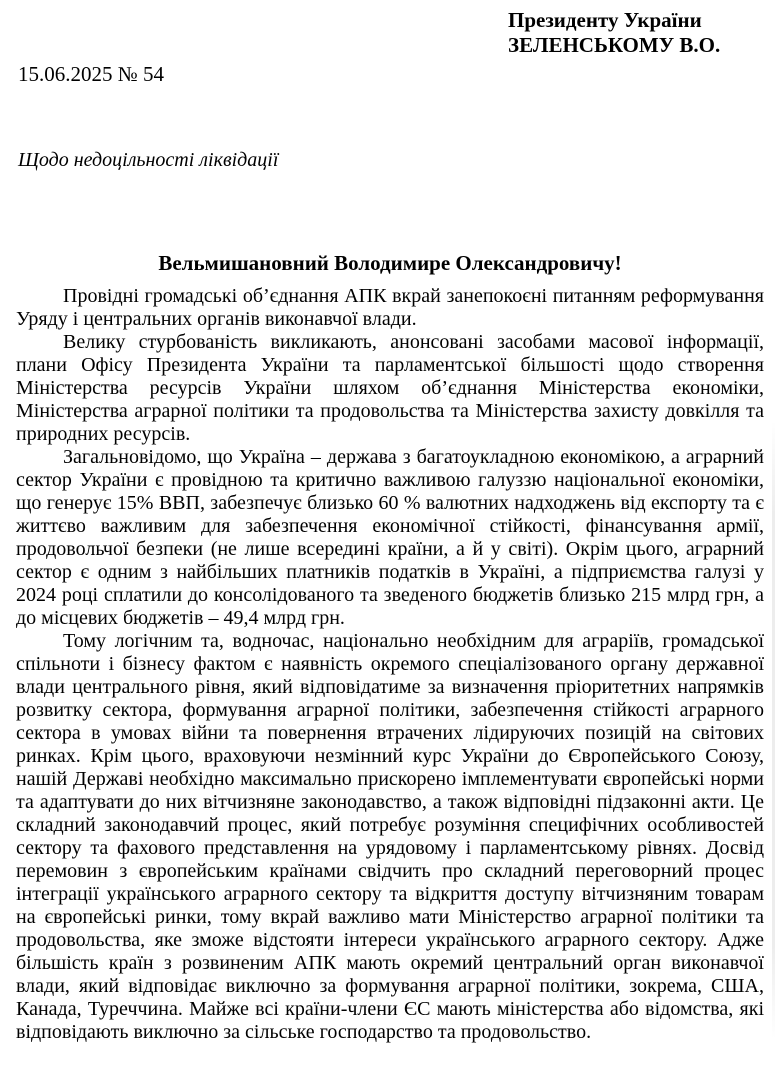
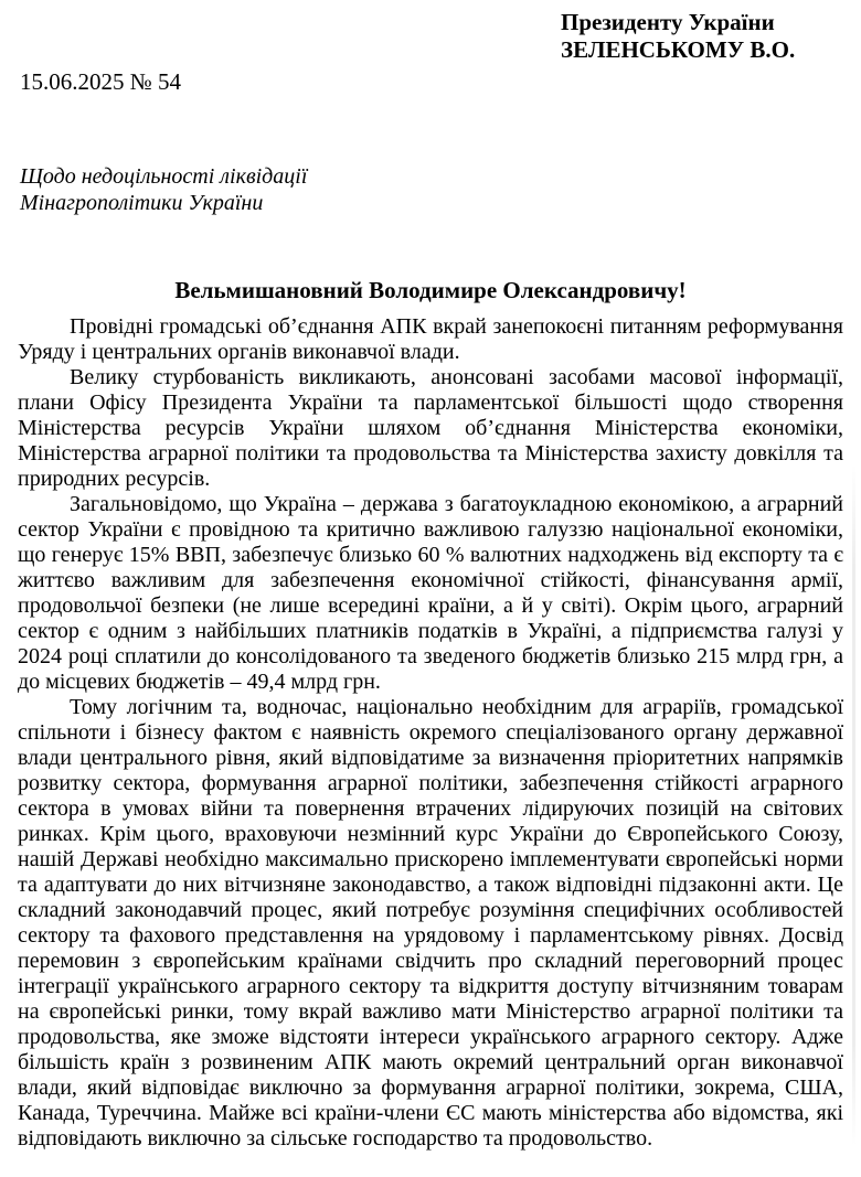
  Президенту України
  ЗЕЛЕНСЬКОМУ В.О.
  15.06.2025 № 54
  Щодо недоцільності ліквідації
+ Мінагрополітики України
  Вельмишановний Володимире Олександровичу!
  Провідні громадські об’єднання АПК вкрай занепокоєні питанням реформування Уряду і центральних органів виконавчої влади.
  Велику стурбованість викликають, анонсовані засобами масової інформації, плани Офісу Президента України та парламентської більшості щодо створення Міністерства ресурсів України шляхом об’єднання Міністерства економіки, Міністерства аграрної політики та продовольства та Міністерства захисту довкілля та природних ресурсів.
  Загальновідомо, що Україна – держава з багатоукладною економікою, а аграрний сектор України є провідною та критично важливою галуззю національної економіки, що генерує 15% ВВП, забезпечує близько 60 % валютних надходжень від експорту та є життєво важливим для забезпечення економічної стійкості, фінансування армії, продовольчої безпеки (не лише всередині країни, а й у світі). Окрім цього, аграрний сектор є одним з найбільших платників податків в Україні, а підприємства галузі у 2024 році сплатили до консолідованого та зведеного бюджетів близько 215 млрд грн, а до місцевих бюджетів – 49,4 млрд грн.
  Тому логічним та, водночас, національно необхідним для аграріїв, громадської спільноти і бізнесу фактом є наявність окремого спеціалізованого органу державної влади центрального рівня, який відповідатиме за визначення пріоритетних напрямків розвитку сектора, формування аграрної політики, забезпечення стійкості аграрного сектора в умовах війни та повернення втрачених лідируючих позицій на світових ринках. Крім цього, враховуючи незмінний курс України до Європейського Союзу, нашій Державі необхідно максимально прискорено імплементувати європейські норми та адаптувати до них вітчизняне законодавство, а також відповідні підзаконні акти. Це складний законодавчий процес, який потребує розуміння специфічних особливостей сектору та фахового представлення на урядовому і парламентському рівнях. Досвід перемовин з європейським країнами свідчить про складний переговорний процес інтеграції українського аграрного сектору та відкриття доступу вітчизняним товарам на європейські ринки, тому вкрай важливо мати Міністерство аграрної політики та продовольства, яке зможе відстояти інтереси українського аграрного сектору. Адже більшість країн з розвиненим АПК мають окремий центральний орган виконавчої влади, який відповідає виключно за формування аграрної політики, зокрема, США, Канада, Туреччина. Майже всі країни-члени ЄС мають міністерства або відомства, які відповідають виключно за сільське господарство та продовольство.
